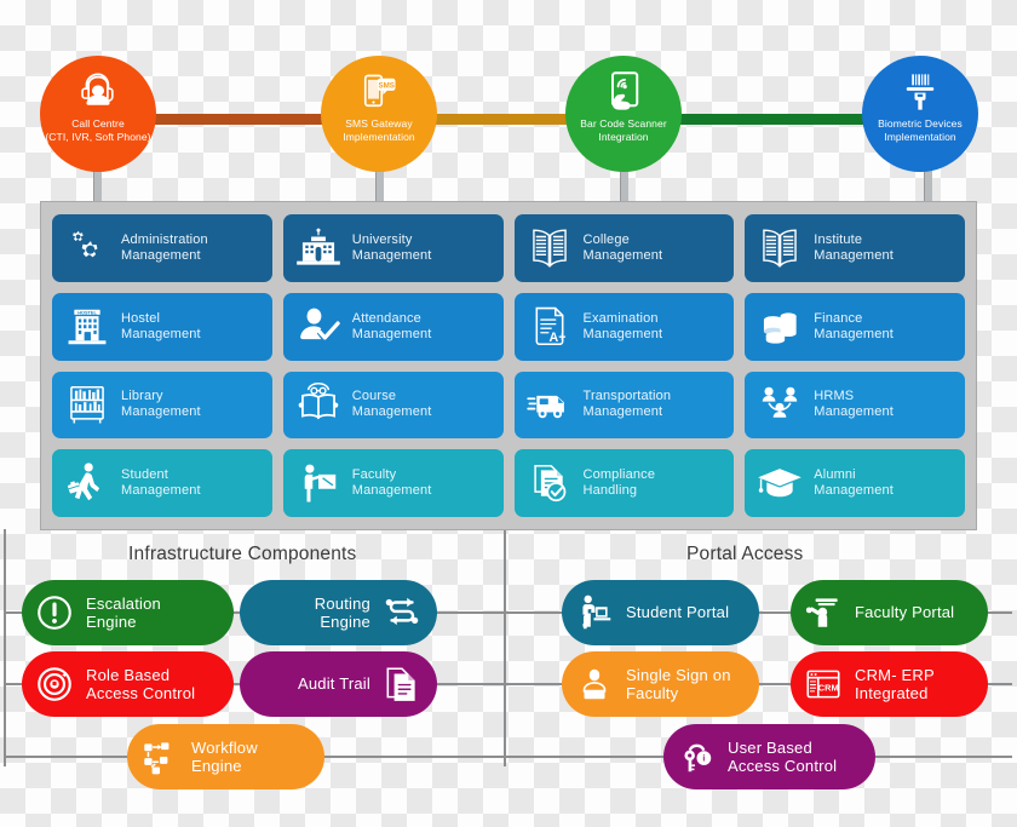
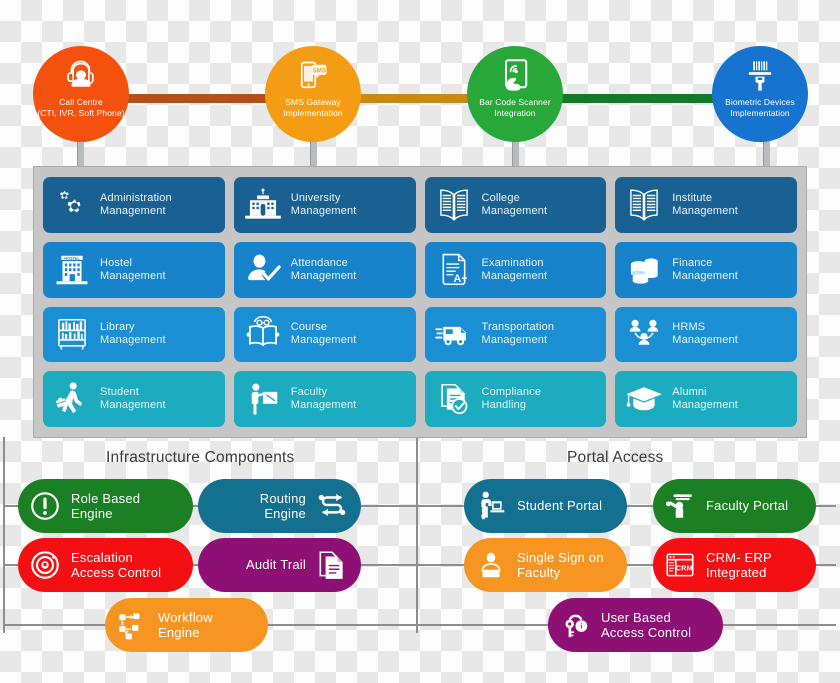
  Call Centre
  (CTI, IVR, Soft Phone)
  SMS Gateway
  Implementation
  Bar Code Scanner
  Integration
  Biometric Devices
  Implementation
  Administration
  Management
  University
  Management
  College
  Management
  Institute
  Management
  Hostel
  Management
  Attendance
  Management
  A+
  Examination
  Management
  Finance
  Management
  Library
  Management
  Course
  Management
  Transportation
  Management
  HRMS
  Management
  Student
  Management
  Faculty
  Management
  Compliance
  Handling
  Alumni
  Management
  Infrastructure Components
  Portal Access
- Escalation
+ Role Based
  Engine
  Routing
  Engine
- Role Based
+ Escalation
  Access Control
  Audit Trail
  Workflow
  Engine
  Student Portal
  Faculty Portal
  Single Sign on
  Faculty
  CRM
  CRM- ERP
  Integrated
  User Based
  Access Control
